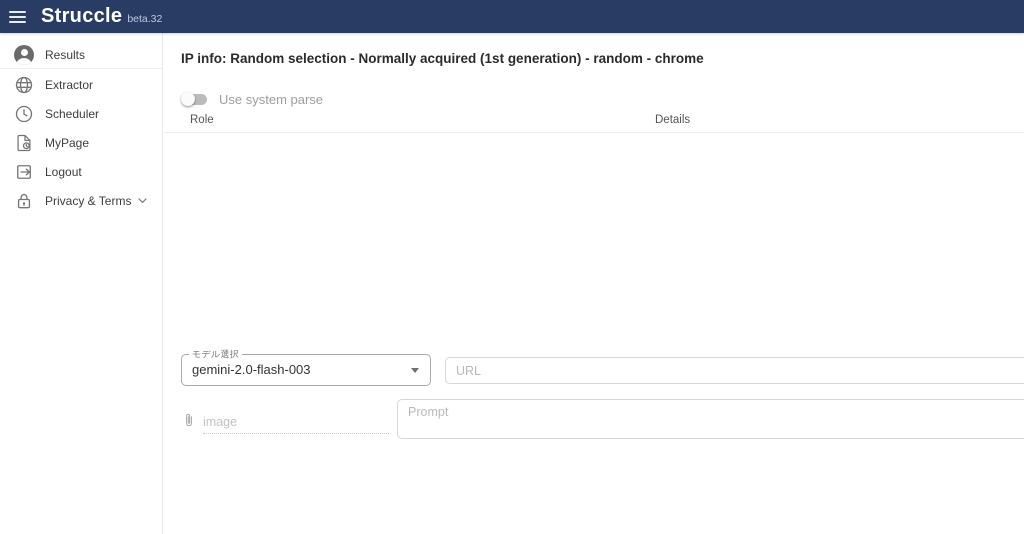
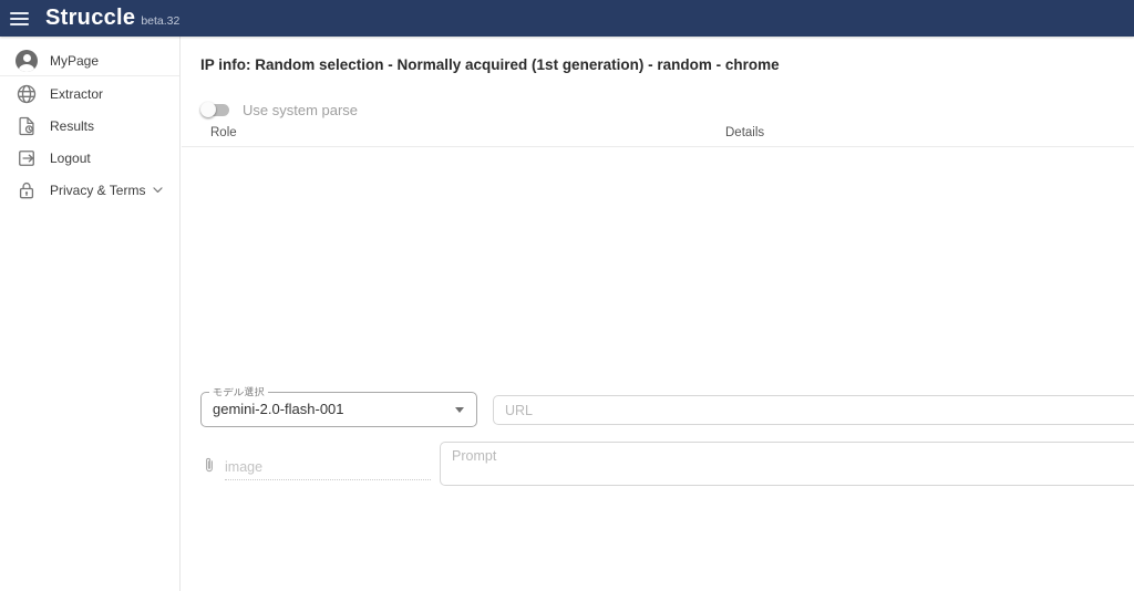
  Struccle
  beta.32
- Results
+ MyPage
  Extractor
- Scheduler
- MyPage
+ Results
  Logout
  Privacy & Terms
  IP info: Random selection - Normally acquired (1st generation) - random - chrome
  Use system parse
  Role
  Details
  モデル選択
- gemini-2.0-flash-003
+ gemini-2.0-flash-001
  URL
  image
  Prompt
